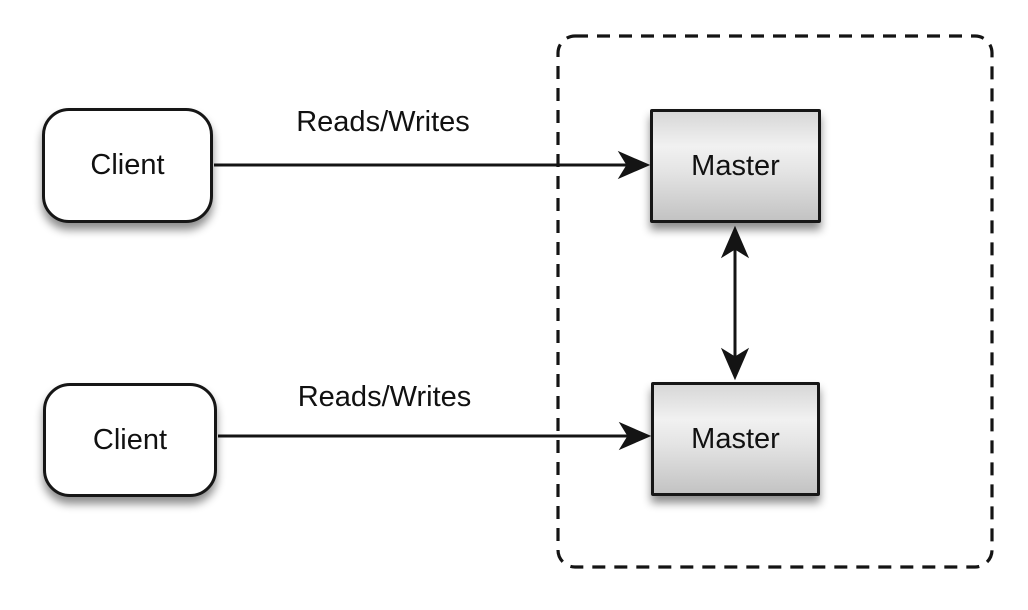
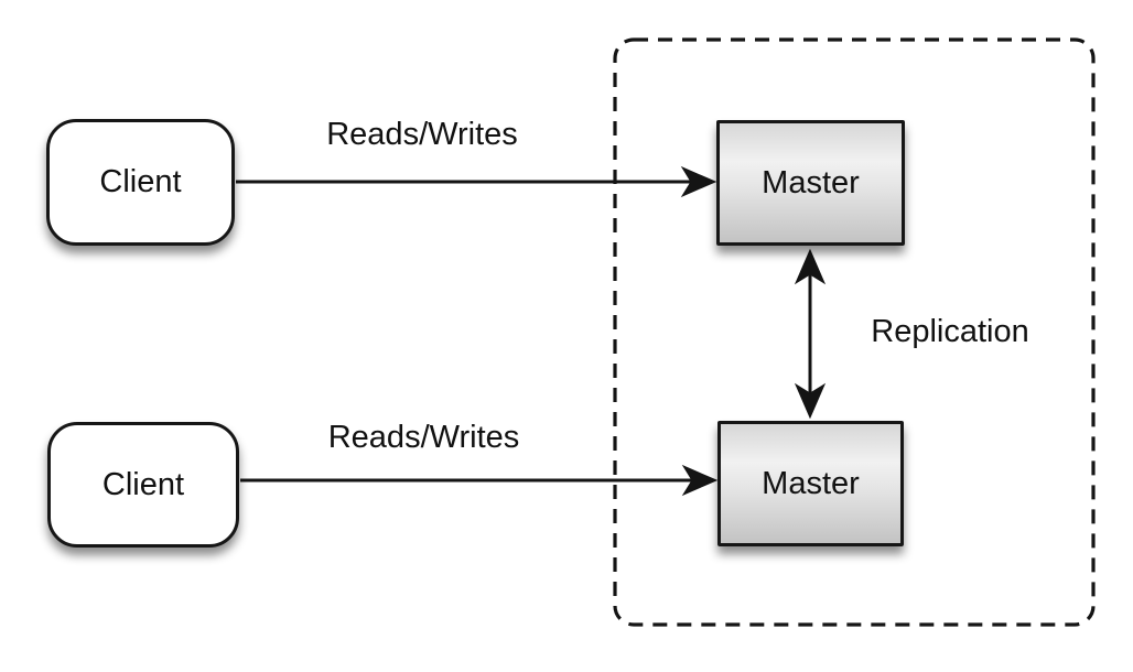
  Client
  Client
  Master
  Master
  Reads/Writes
  Reads/Writes
+ Replication
